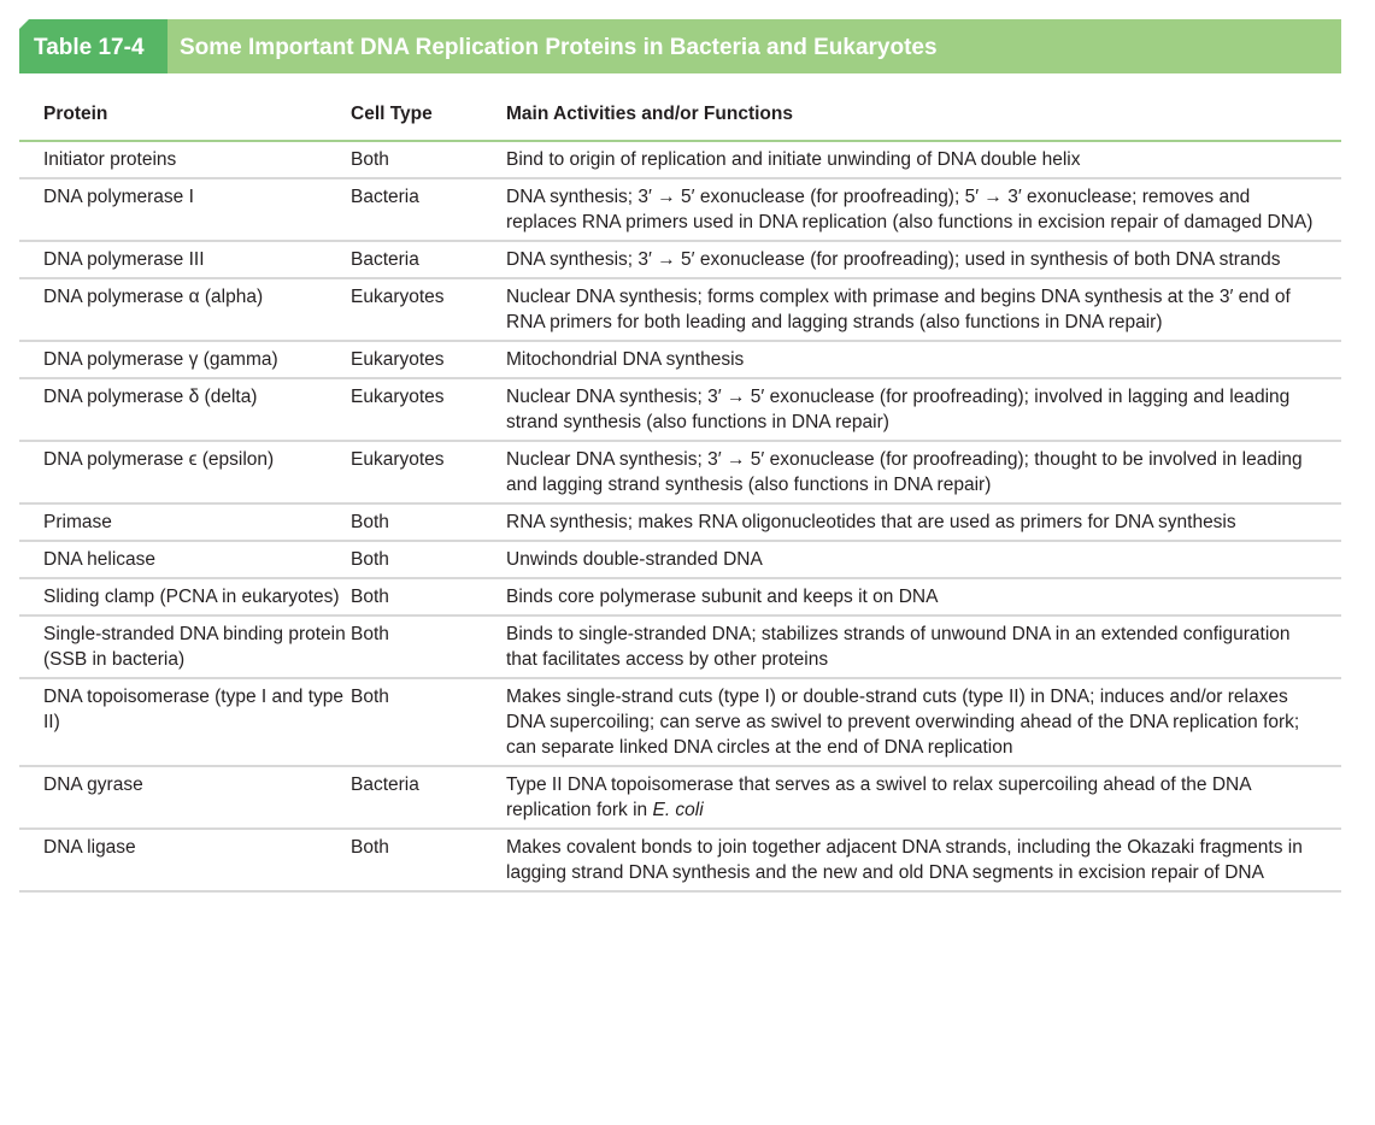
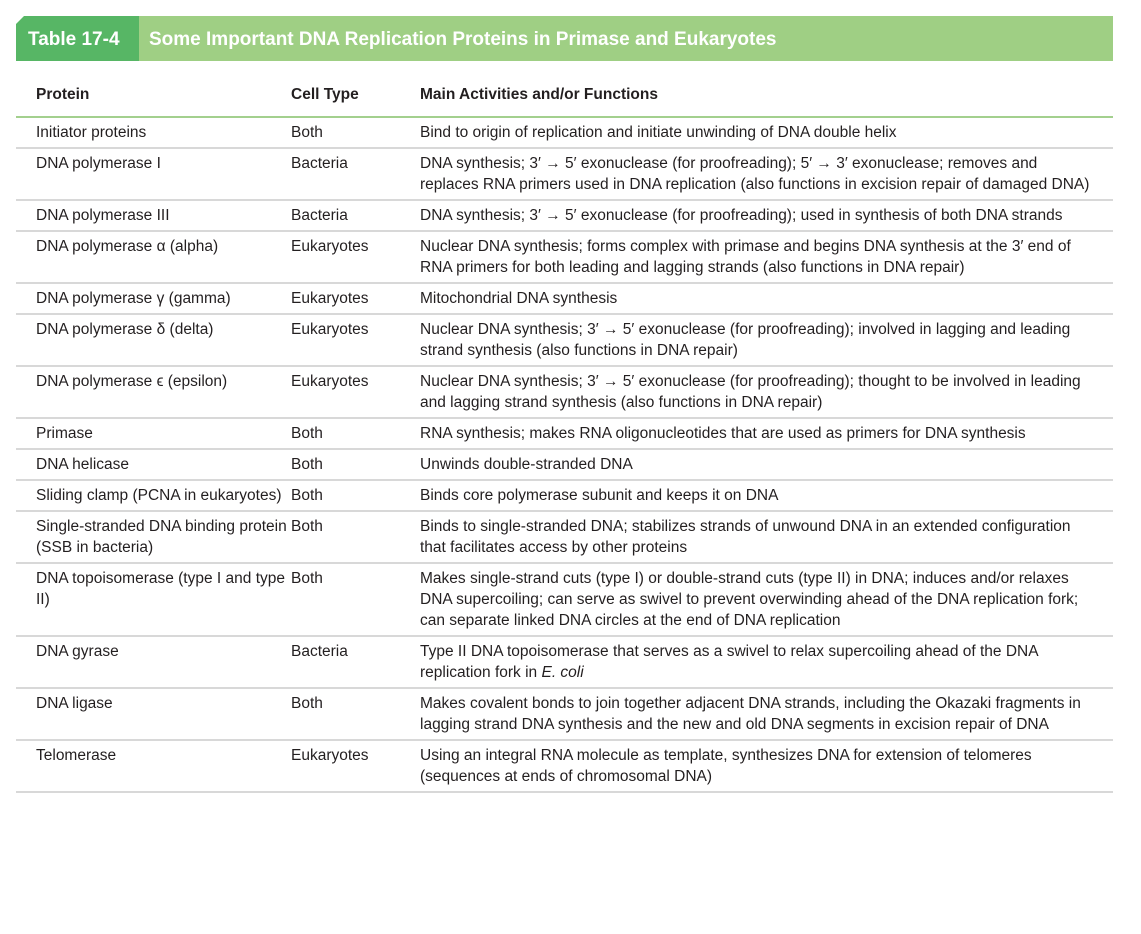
  Table 17-4
- Some Important DNA Replication Proteins in Bacteria and Eukaryotes
+ Some Important DNA Replication Proteins in Primase and Eukaryotes
  Protein	Cell Type	Main Activities and/or Functions
  Initiator proteins	Both	Bind to origin of replication and initiate unwinding of DNA double helix
  DNA polymerase I	Bacteria	DNA synthesis; 3′ → 5′ exonuclease (for proofreading); 5′ → 3′ exonuclease; removes and replaces RNA primers used in DNA replication (also functions in excision repair of damaged DNA)
  DNA polymerase III	Bacteria	DNA synthesis; 3′ → 5′ exonuclease (for proofreading); used in synthesis of both DNA strands
  DNA polymerase α (alpha)	Eukaryotes	Nuclear DNA synthesis; forms complex with primase and begins DNA synthesis at the 3′ end of RNA primers for both leading and lagging strands (also functions in DNA repair)
  DNA polymerase γ (gamma)	Eukaryotes	Mitochondrial DNA synthesis
  DNA polymerase δ (delta)	Eukaryotes	Nuclear DNA synthesis; 3′ → 5′ exonuclease (for proofreading); involved in lagging and leading strand synthesis (also functions in DNA repair)
  DNA polymerase ϵ (epsilon)	Eukaryotes	Nuclear DNA synthesis; 3′ → 5′ exonuclease (for proofreading); thought to be involved in leading and lagging strand synthesis (also functions in DNA repair)
  Primase	Both	RNA synthesis; makes RNA oligonucleotides that are used as primers for DNA synthesis
  DNA helicase	Both	Unwinds double-stranded DNA
  Sliding clamp (PCNA in eukaryotes)	Both	Binds core polymerase subunit and keeps it on DNA
  Single-stranded DNA binding protein (SSB in bacteria)	Both	Binds to single-stranded DNA; stabilizes strands of unwound DNA in an extended configuration that facilitates access by other proteins
  DNA topoisomerase (type I and type II)	Both	Makes single-strand cuts (type I) or double-strand cuts (type II) in DNA; induces and/or relaxes DNA supercoiling; can serve as swivel to prevent overwinding ahead of the DNA replication fork; can separate linked DNA circles at the end of DNA replication
  DNA gyrase	Bacteria	Type II DNA topoisomerase that serves as a swivel to relax supercoiling ahead of the DNA replication fork in E. coli
  DNA ligase	Both	Makes covalent bonds to join together adjacent DNA strands, including the Okazaki fragments in lagging strand DNA synthesis and the new and old DNA segments in excision repair of DNA
+ Telomerase	Eukaryotes	Using an integral RNA molecule as template, synthesizes DNA for extension of telomeres (sequences at ends of chromosomal DNA)
